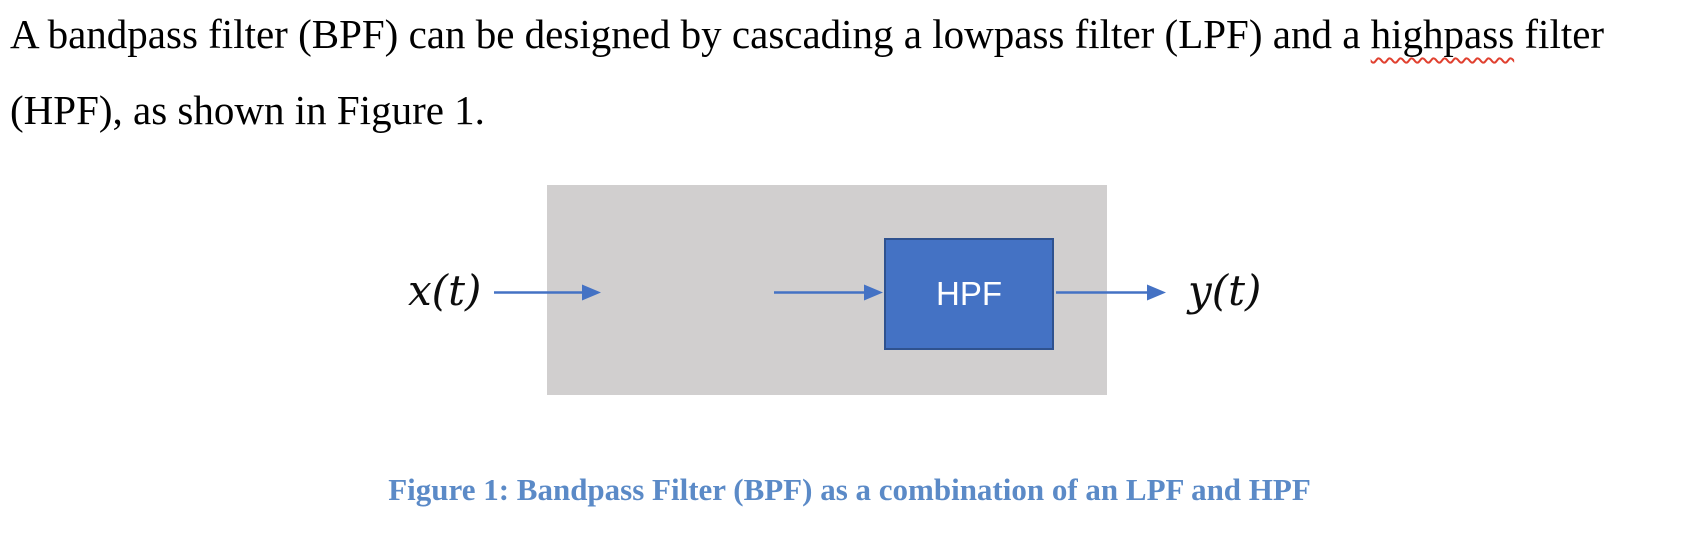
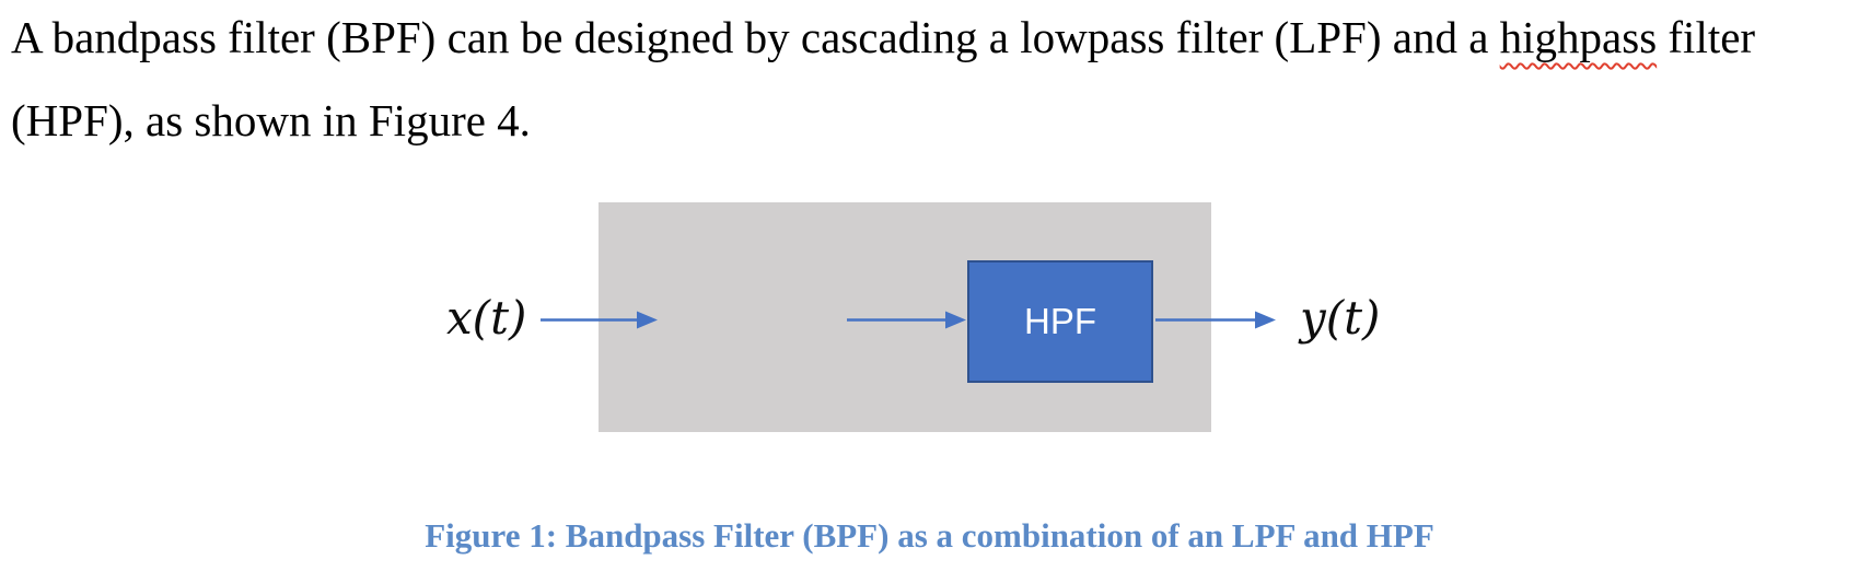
  A bandpass filter (BPF) can be designed by cascading a lowpass filter (LPF) and a highpass filter
- (HPF), as shown in Figure 1.
+ (HPF), as shown in Figure 4.
  HPF
  x(t)
  y(t)
  Figure 1: Bandpass Filter (BPF) as a combination of an LPF and HPF
